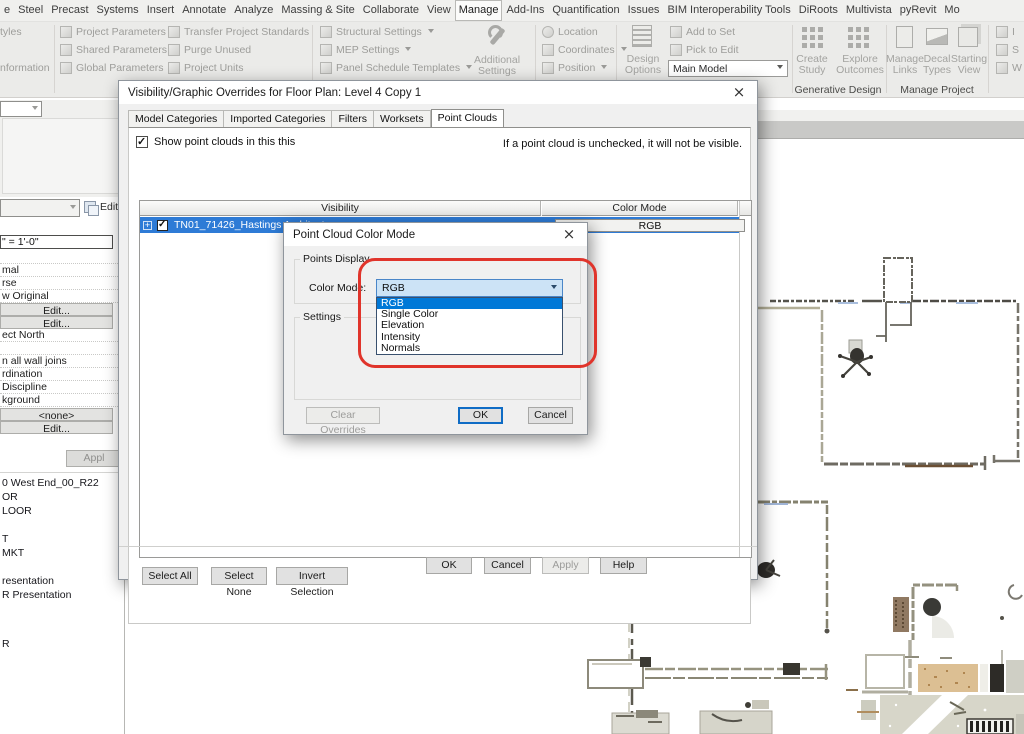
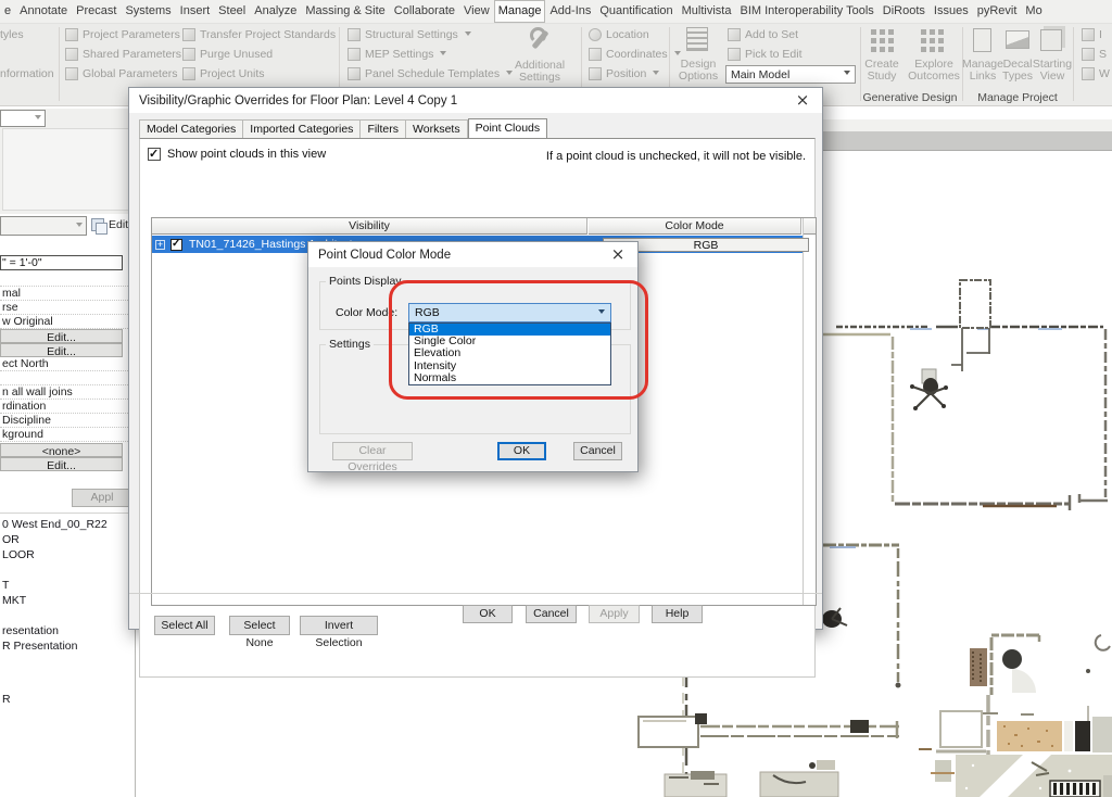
  e
- Steel
+ Annotate
  Precast
  Systems
  Insert
- Annotate
+ Steel
  Analyze
  Massing & Site
  Collaborate
  View
  Manage
  Add-Ins
  Quantification
- Issues
+ Multivista
  BIM Interoperability Tools
  DiRoots
- Multivista
+ Issues
  pyRevit
  Mo
  tyles
  nformation
  Project Parameters
  Shared Parameters
  Global Parameters
  Transfer Project Standards
  Purge Unused
  Project Units
  Structural Settings
  MEP Settings
  Panel Schedule Templates
  Additional
  Settings
  Location
  Coordinates
  Position
  Design
  Options
  Add to Set
  Pick to Edit
  Main Model
  Create
  Study
  Explore
  Outcomes
  Generative Design
  Manage
  Links
  Decal
  Types
  Starting
  View
  Manage Project
  I
  S
  W
  Edit
  " = 1'-0"
  mal
  rse
  w Original
  Edit...
  Edit...
  ect North
  n all wall joins
  rdination
  Discipline
  kground
  <none>
  Edit...
  Appl
  0 West End_00_R22
  OR
  LOOR
  T
  MKT
  resentation
  R Presentation
  R
  Visibility/Graphic Overrides for Floor Plan: Level 4 Copy 1
  ×
  Model Categories
  Imported Categories
  Filters
  Worksets
  Point Clouds
- Show point clouds in this this
+ Show point clouds in this view
  If a point cloud is unchecked, it will not be visible.
  Visibility
  Color Mode
  +
  RGB
  Select All
  Select None
  Invert Selection
  OK
  Cancel
  Apply
  Help
  Point Cloud Color Mode
  ×
  Points Display
  Color Mode:
  RGB
  RGB
  Single Color
  Elevation
  Intensity
  Normals
  Settings
  Clear Overrides
  OK
  Cancel
